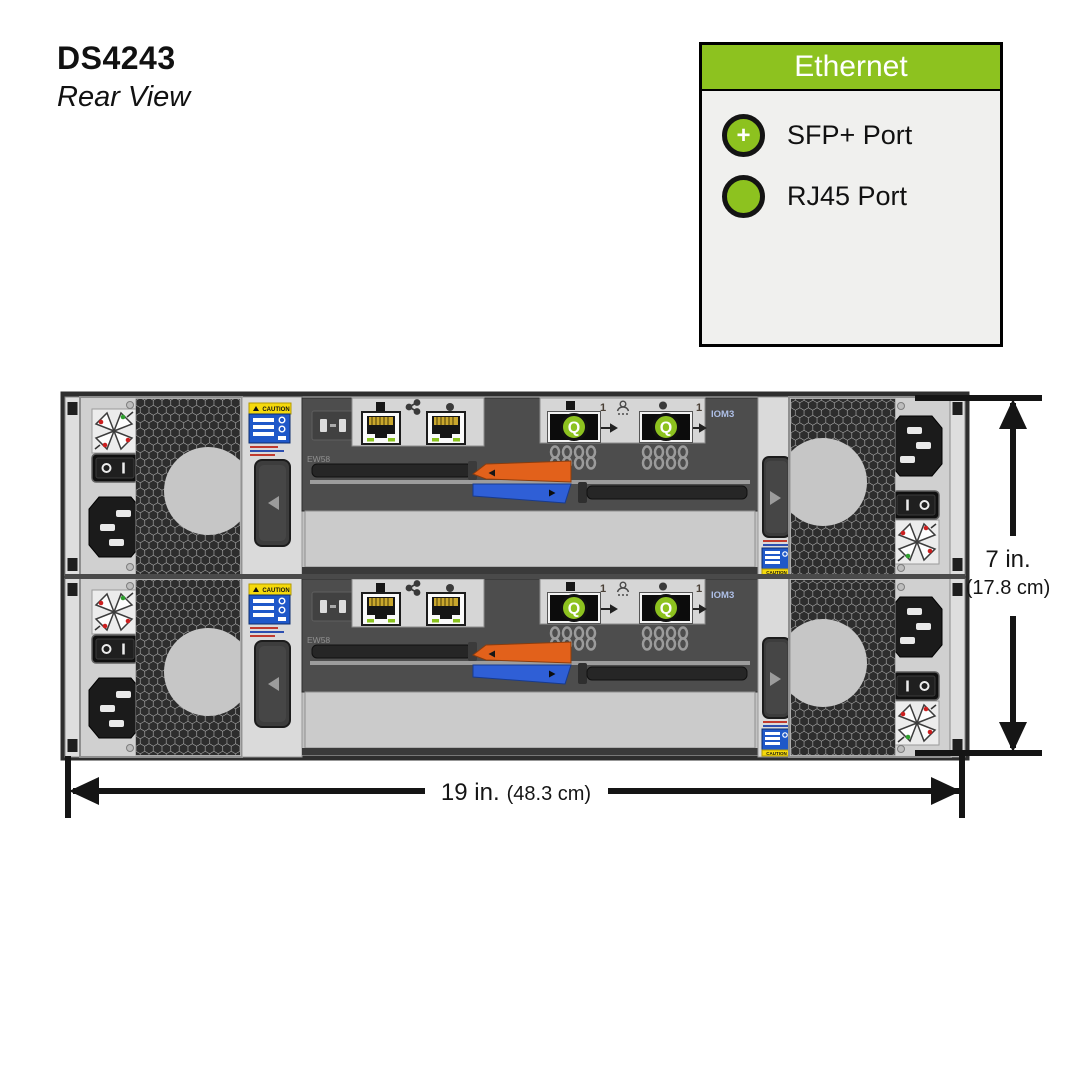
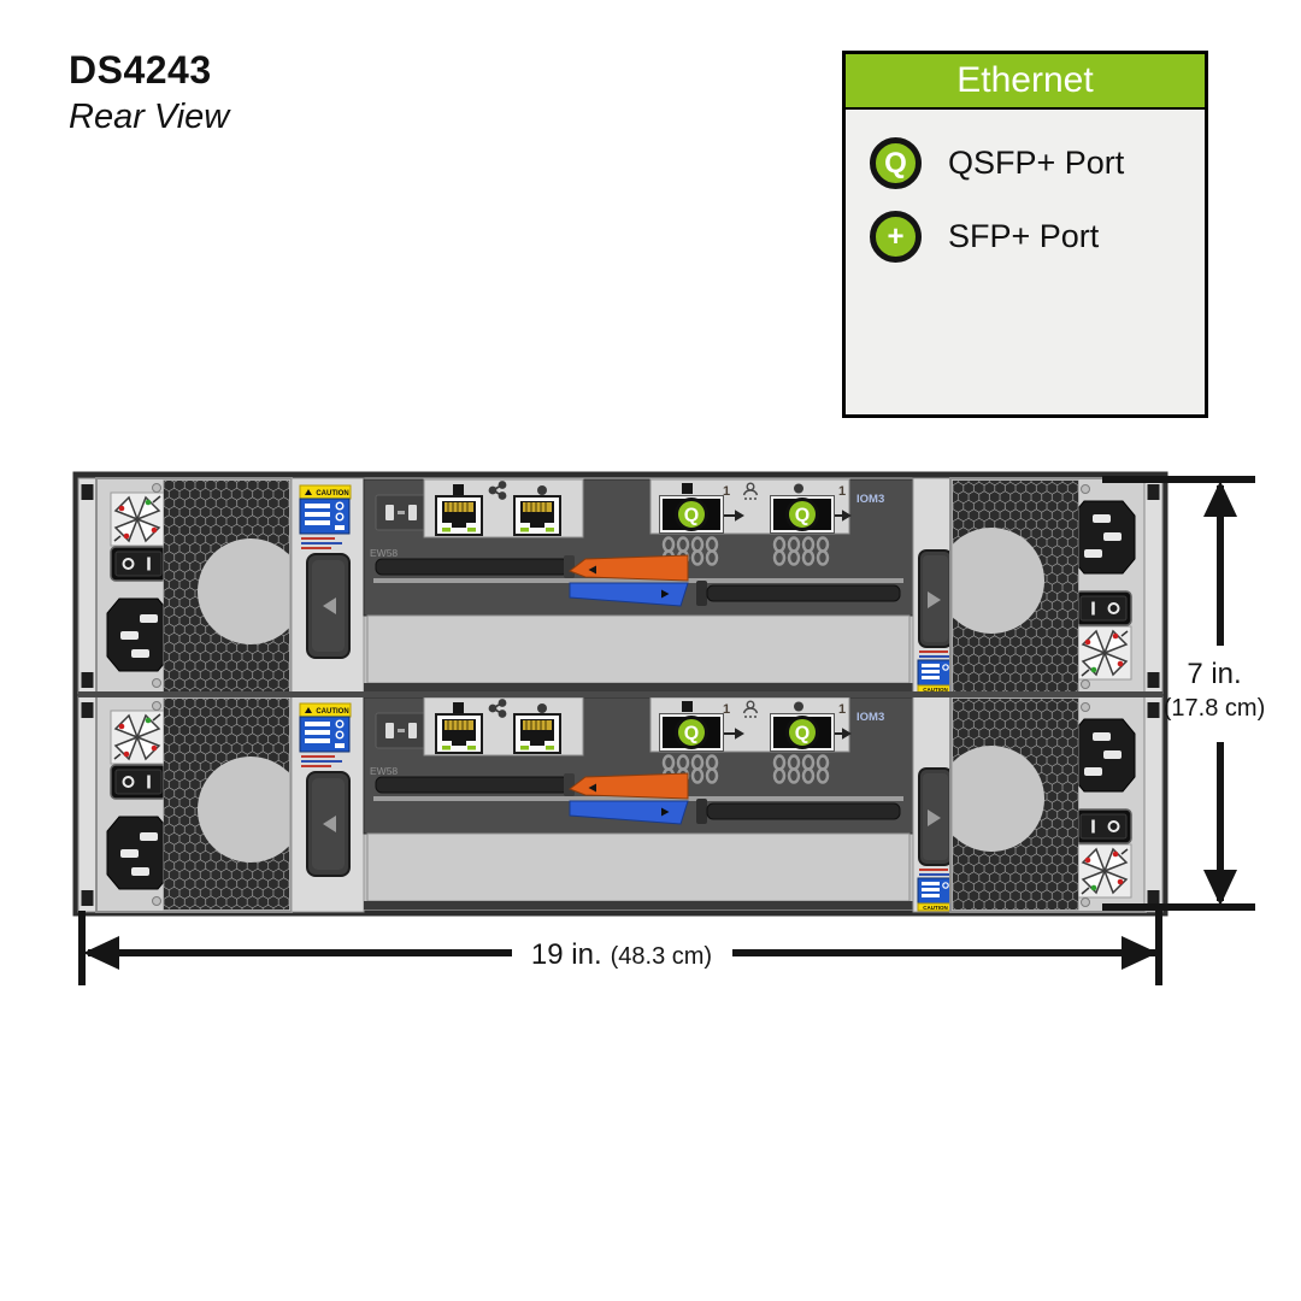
  DS4243
  Rear View
  Ethernet
+ Q
+ QSFP+ Port
  +
  SFP+ Port
- RJ45 Port
  7 in.
  (17.8 cm)
  19 in. (48.3 cm)
